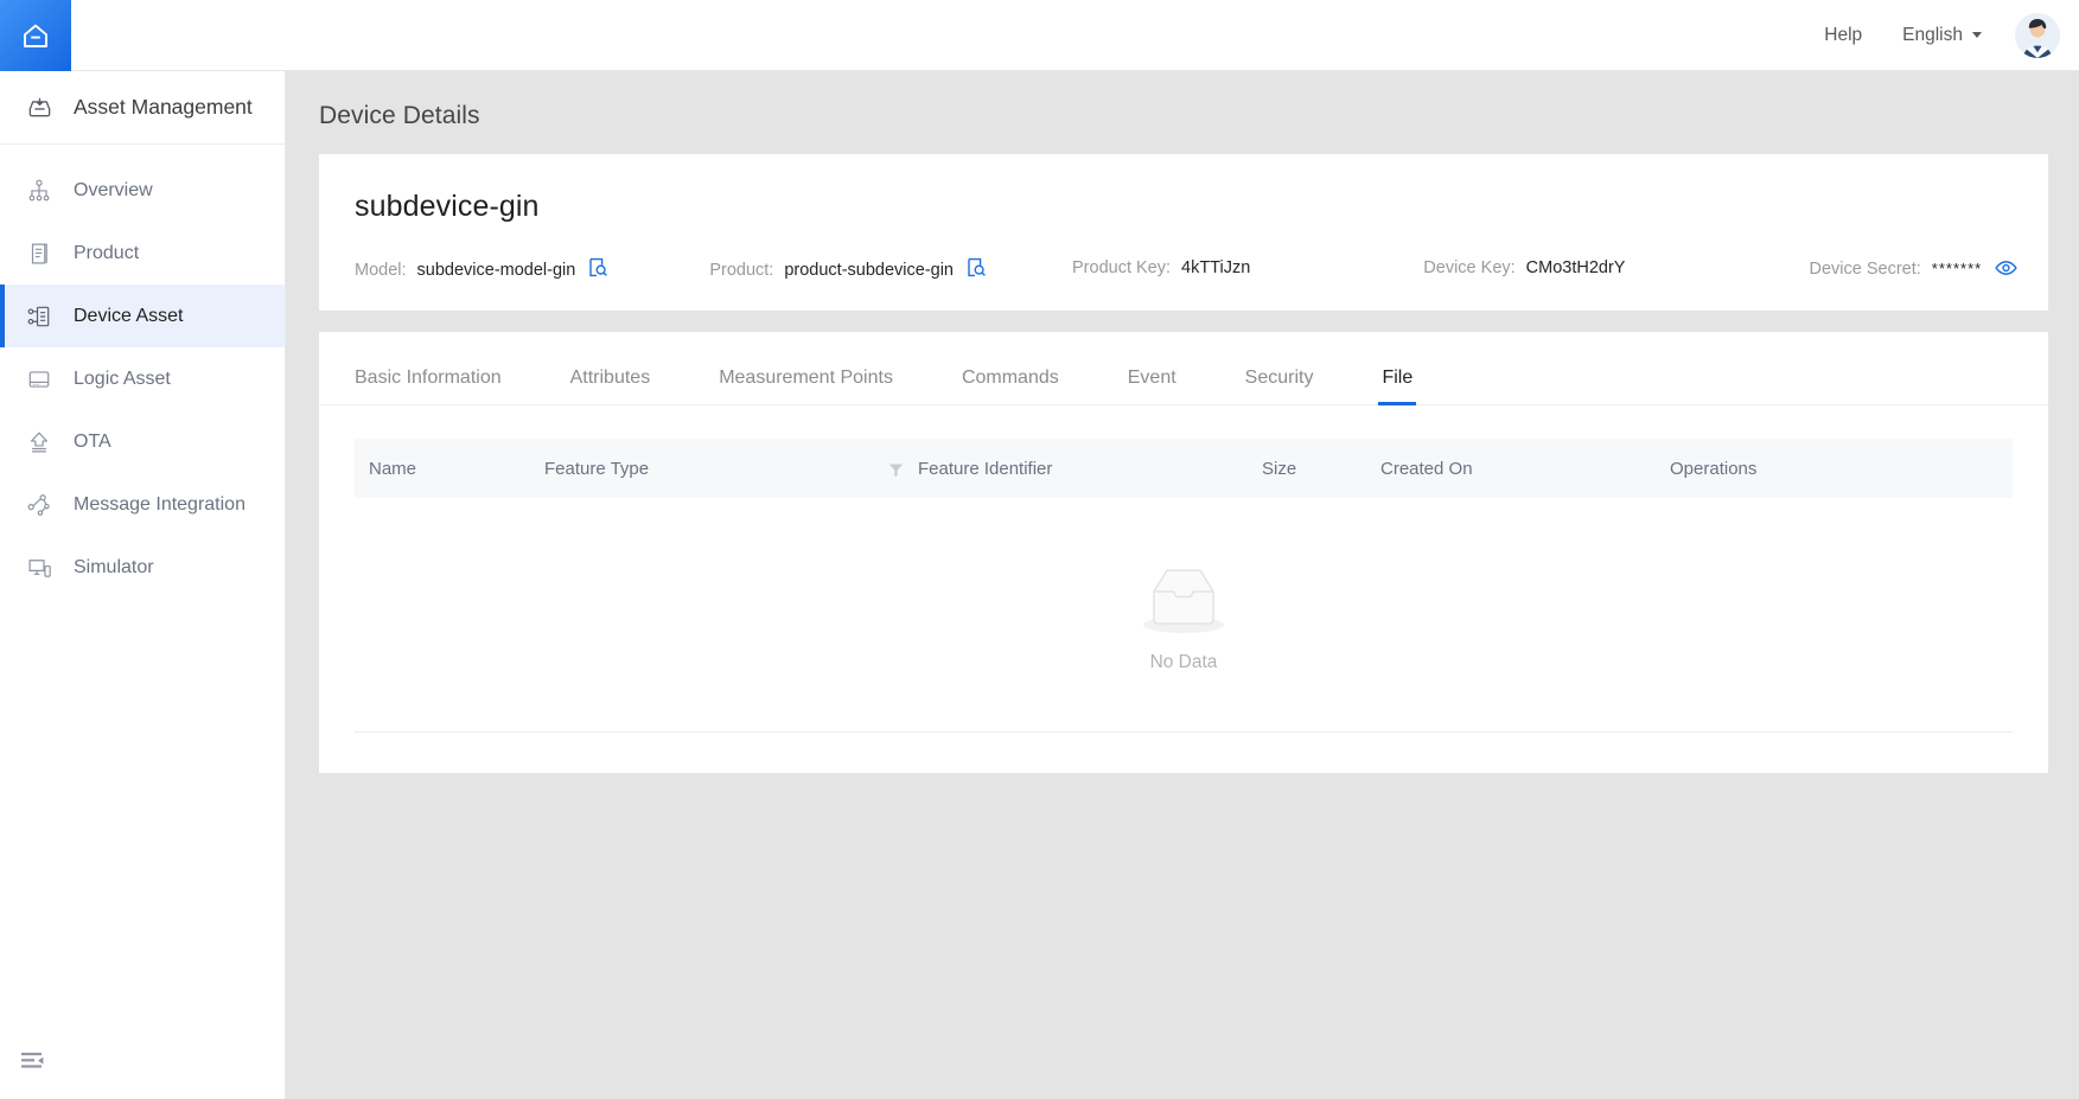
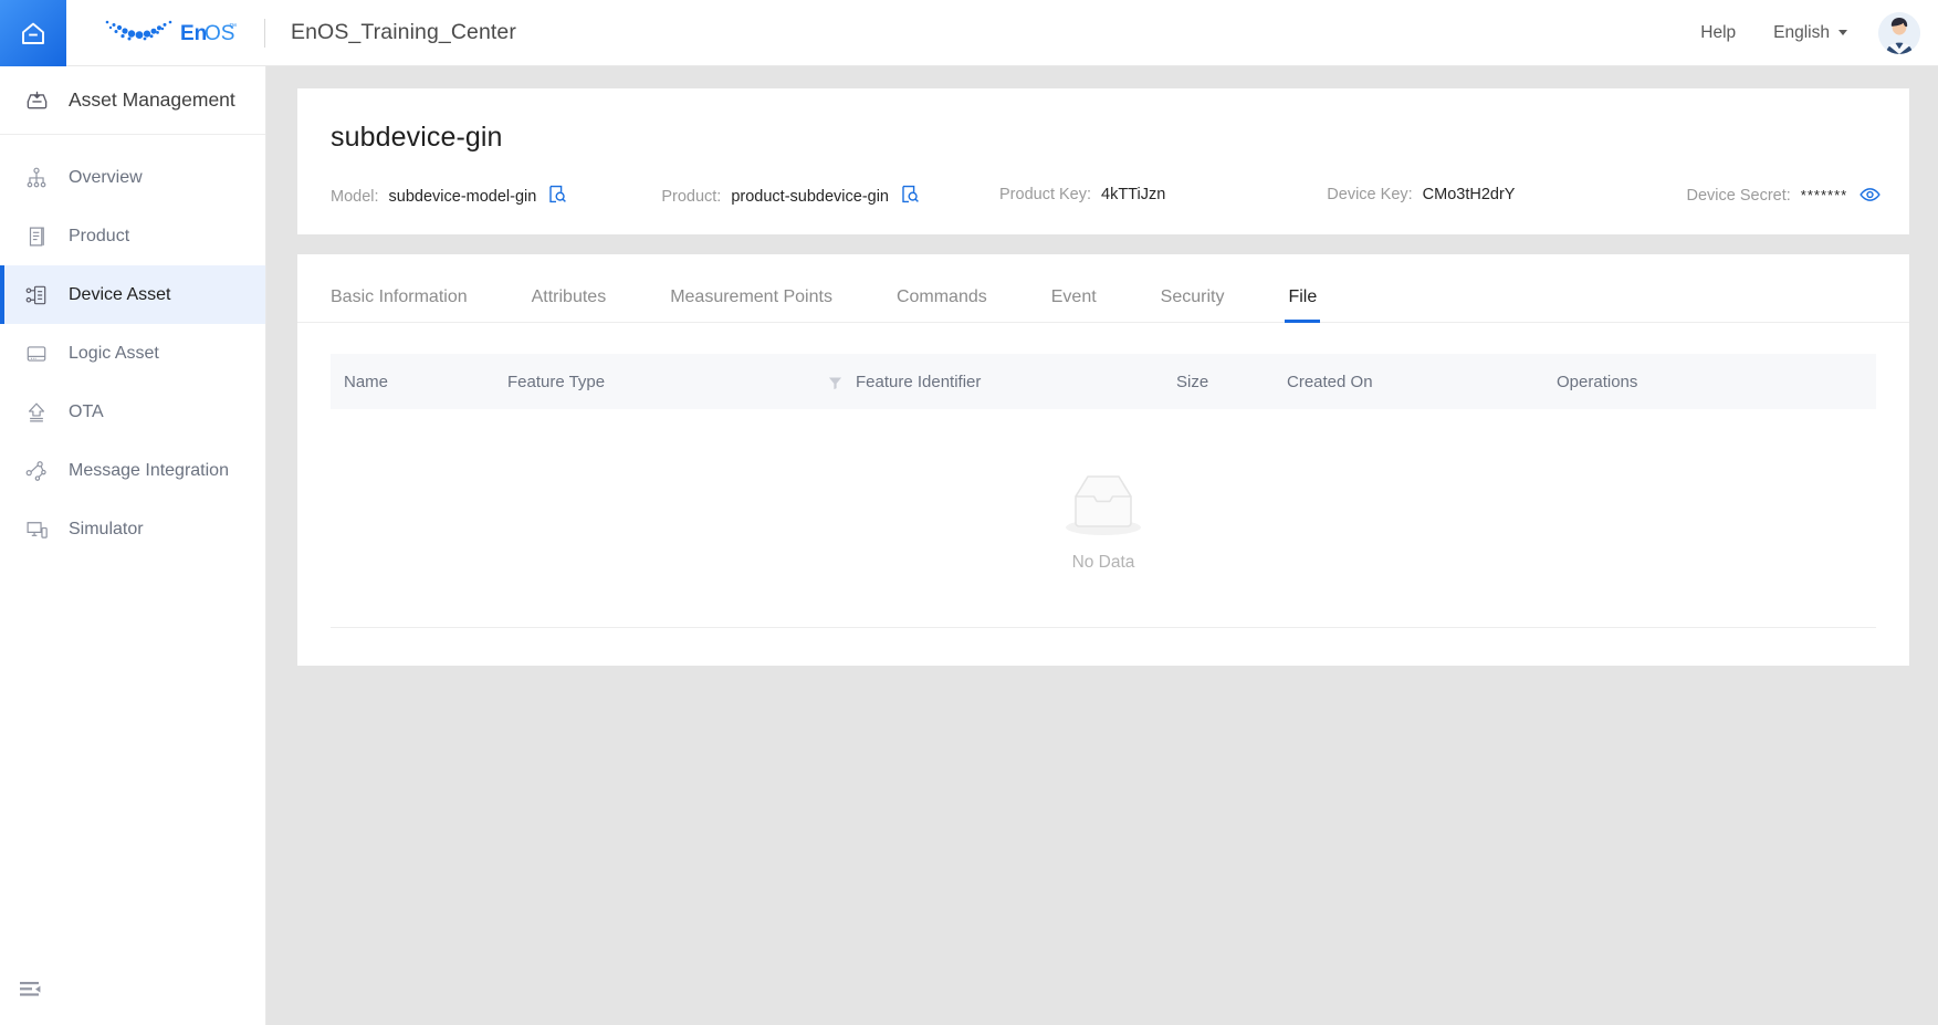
+ En
+ OS
+ EnOS_Training_Center
  Help
  English
  Asset Management
  Overview
  Product
  Device Asset
  Logic Asset
  OTA
  Message Integration
  Simulator
- Device Details
  subdevice-gin
  Model:
  subdevice-model-gin
  Product:
  product-subdevice-gin
  Product Key:
  4kTTiJzn
  Device Key:
  CMo3tH2drY
  Device Secret:
  *******
  Basic Information
  Attributes
  Measurement Points
  Commands
  Event
  Security
  File
  Name
  Feature Type
  Feature Identifier
  Size
  Created On
  Operations
  No Data
